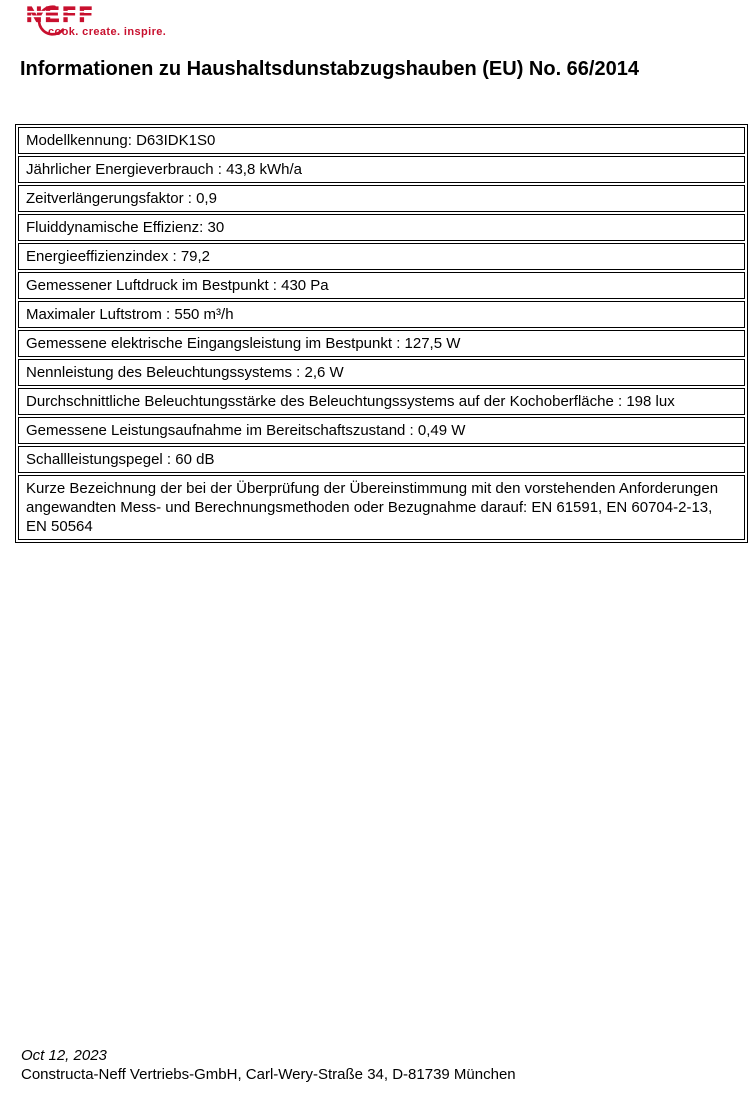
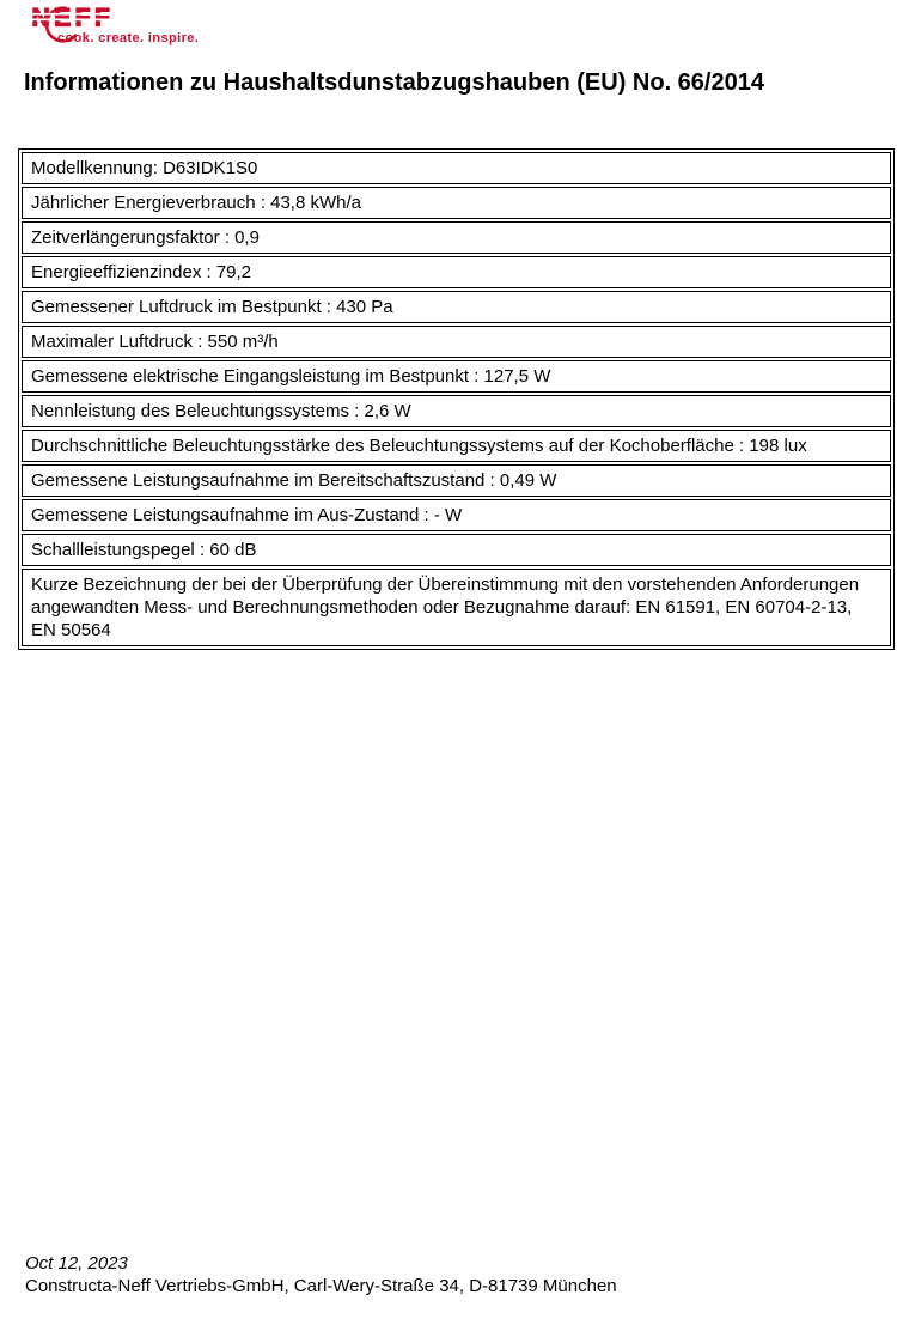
  NEFF
  cook. create. inspire.
  Informationen zu Haushaltsdunstabzugshauben (EU) No. 66/2014
  Modellkennung: D63IDK1S0
  Jährlicher Energieverbrauch : 43,8 kWh/a
  Zeitverlängerungsfaktor : 0,9
- Fluiddynamische Effizienz: 30
  Energieeffizienzindex : 79,2
  Gemessener Luftdruck im Bestpunkt : 430 Pa
- Maximaler Luftstrom : 550 m³/h
+ Maximaler Luftdruck : 550 m³/h
  Gemessene elektrische Eingangsleistung im Bestpunkt : 127,5 W
  Nennleistung des Beleuchtungssystems : 2,6 W
  Durchschnittliche Beleuchtungsstärke des Beleuchtungssystems auf der Kochoberfläche : 198 lux
  Gemessene Leistungsaufnahme im Bereitschaftszustand : 0,49 W
+ Gemessene Leistungsaufnahme im Aus-Zustand : - W
  Schallleistungspegel : 60 dB
  Kurze Bezeichnung der bei der Überprüfung der Übereinstimmung mit den vorstehenden Anforderungen angewandten Mess- und Berechnungsmethoden oder Bezugnahme darauf: EN 61591, EN 60704-2-13, EN 50564
  Oct 12, 2023
  Constructa-Neff Vertriebs-GmbH, Carl-Wery-Straße 34, D-81739 München
